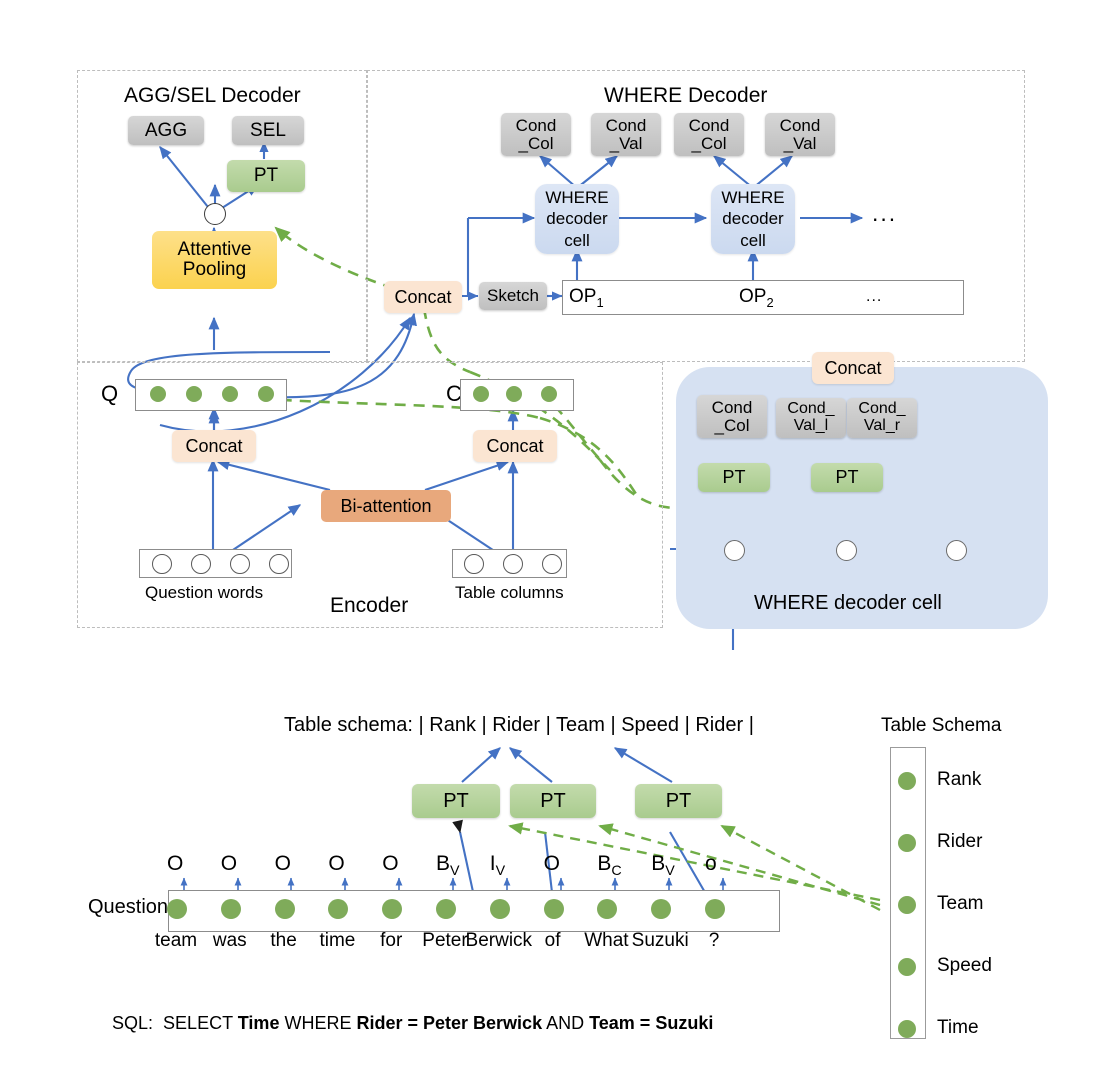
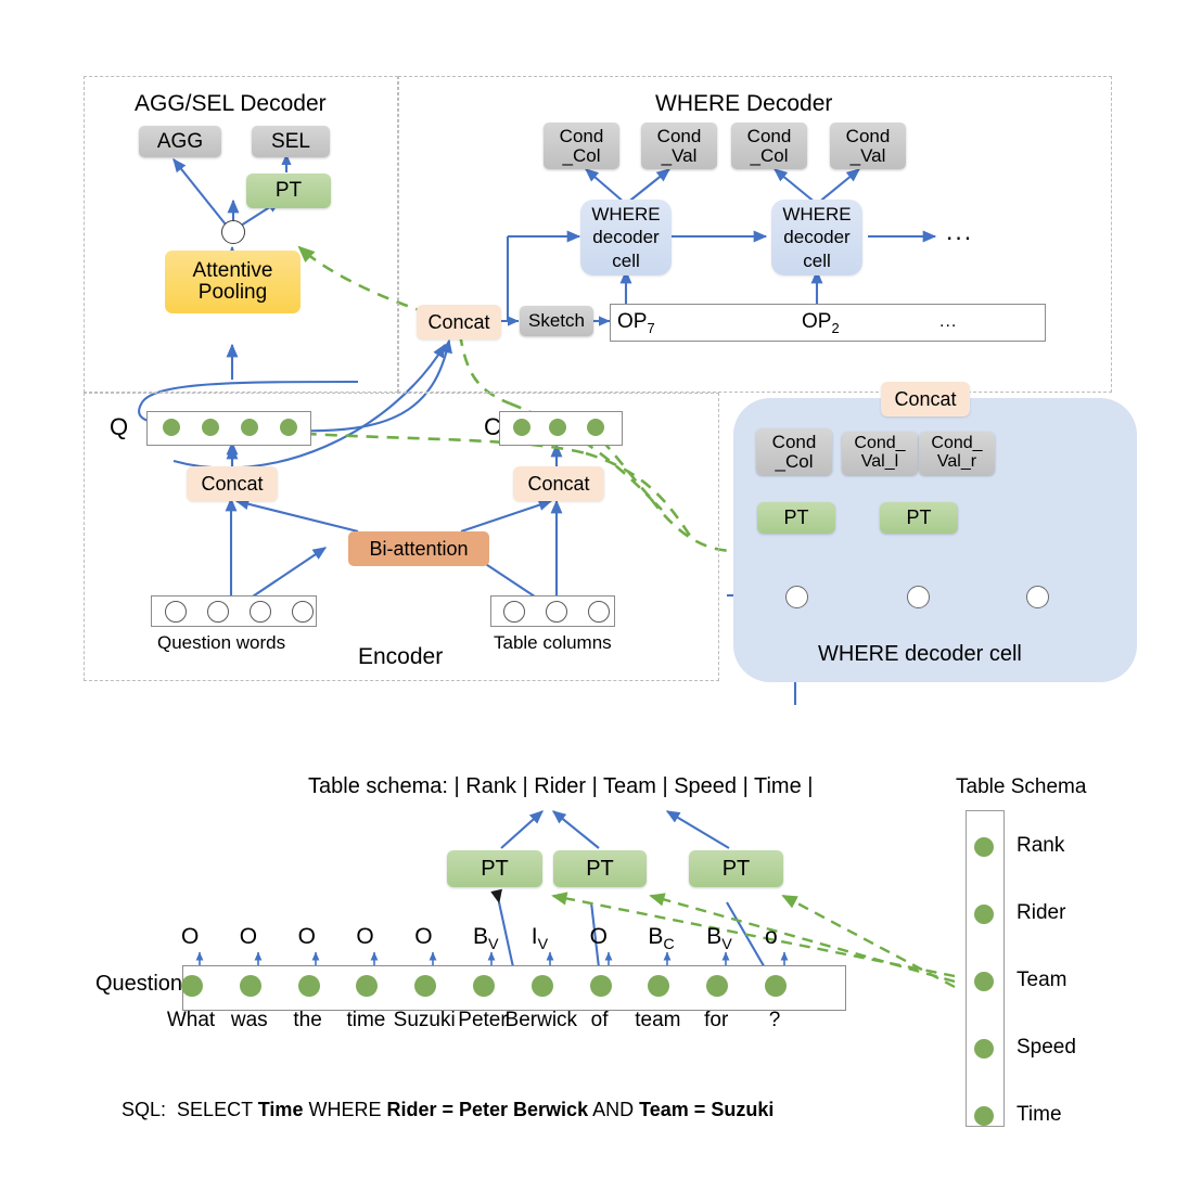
  AGG/SEL Decoder
  AGG
  SEL
  PT
  Attentive
  Pooling
  WHERE Decoder
  Cond
  _Col
  Cond
  _Val
  Cond
  _Col
  Cond
  _Val
  WHERE
  decoder
  cell
  WHERE
  decoder
  cell
  ...
  Sketch
  Concat
- OP1
+ OP7
  OP2
  ...
  Encoder
  Q
  C
  Concat
  Concat
  Bi-attention
  Question words
  Table columns
  Concat
  Cond
  _Col
  Cond_
  Val_l
  Cond_
  Val_r
  PT
  PT
  WHERE decoder cell
- Table schema: | Rank | Rider | Team | Speed | Rider |
+ Table schema: | Rank | Rider | Team | Speed | Time |
  PT
  PT
  PT
  Question
  O
- team
+ What
  O
  was
  O
  the
  O
  time
  O
- for
+ Suzuki
  BV
  Peter
  IV
  Berwick
  O
  of
  BC
- What
+ team
  BV
- Suzuki
+ for
  o
  ?
  Table Schema
  Rank
  Rider
  Team
  Speed
  Time
  SQL: SELECT Time WHERE Rider = Peter Berwick AND Team = Suzuki
